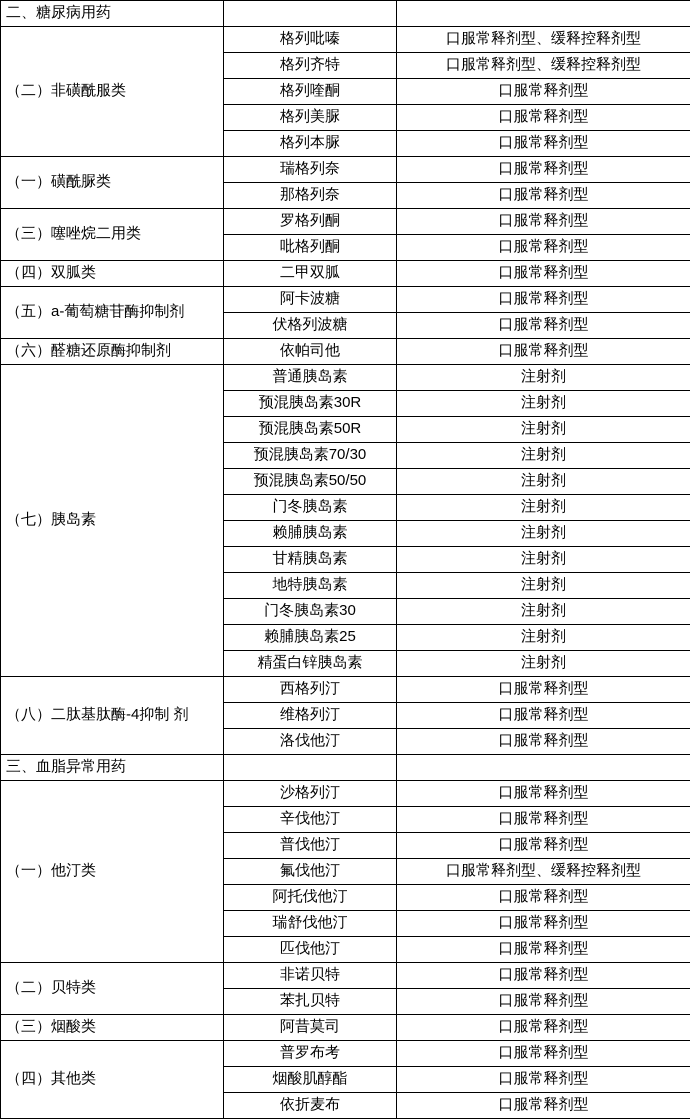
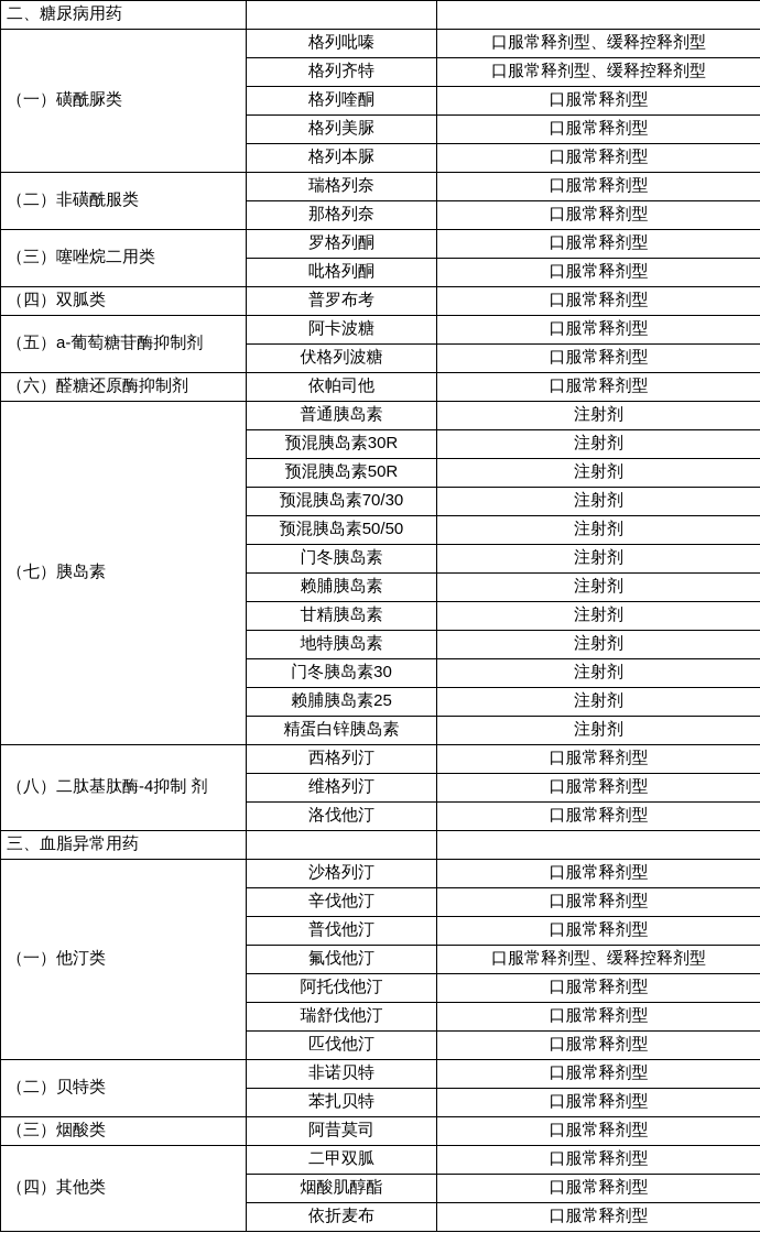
  二、糖尿病用药
- （二）非磺酰服类	格列吡嗪	口服常释剂型、缓释控释剂型
+ （一）磺酰脲类	格列吡嗪	口服常释剂型、缓释控释剂型
  格列齐特	口服常释剂型、缓释控释剂型
  格列喹酮	口服常释剂型
  格列美脲	口服常释剂型
  格列本脲	口服常释剂型
- （一）磺酰脲类	瑞格列奈	口服常释剂型
+ （二）非磺酰服类	瑞格列奈	口服常释剂型
  那格列奈	口服常释剂型
  （三）噻唑烷二用类	罗格列酮	口服常释剂型
  吡格列酮	口服常释剂型
- （四）双胍类	二甲双胍	口服常释剂型
+ （四）双胍类	普罗布考	口服常释剂型
  （五）a-葡萄糖苷酶抑制剂	阿卡波糖	口服常释剂型
  伏格列波糖	口服常释剂型
  （六）醛糖还原酶抑制剂	依帕司他	口服常释剂型
  （七）胰岛素	普通胰岛素	注射剂
  预混胰岛素30R	注射剂
  预混胰岛素50R	注射剂
  预混胰岛素70/30	注射剂
  预混胰岛素50/50	注射剂
  门冬胰岛素	注射剂
  赖脯胰岛素	注射剂
  甘精胰岛素	注射剂
  地特胰岛素	注射剂
  门冬胰岛素30	注射剂
  赖脯胰岛素25	注射剂
  精蛋白锌胰岛素	注射剂
  （八）二肽基肽酶-4抑制 剂	西格列汀	口服常释剂型
  维格列汀	口服常释剂型
  洛伐他汀	口服常释剂型
  三、血脂异常用药
  （一）他汀类	沙格列汀	口服常释剂型
  辛伐他汀	口服常释剂型
  普伐他汀	口服常释剂型
  氟伐他汀	口服常释剂型、缓释控释剂型
  阿托伐他汀	口服常释剂型
  瑞舒伐他汀	口服常释剂型
  匹伐他汀	口服常释剂型
  （二）贝特类	非诺贝特	口服常释剂型
  苯扎贝特	口服常释剂型
  （三）烟酸类	阿昔莫司	口服常释剂型
- （四）其他类	普罗布考	口服常释剂型
+ （四）其他类	二甲双胍	口服常释剂型
  烟酸肌醇酯	口服常释剂型
  依折麦布	口服常释剂型
